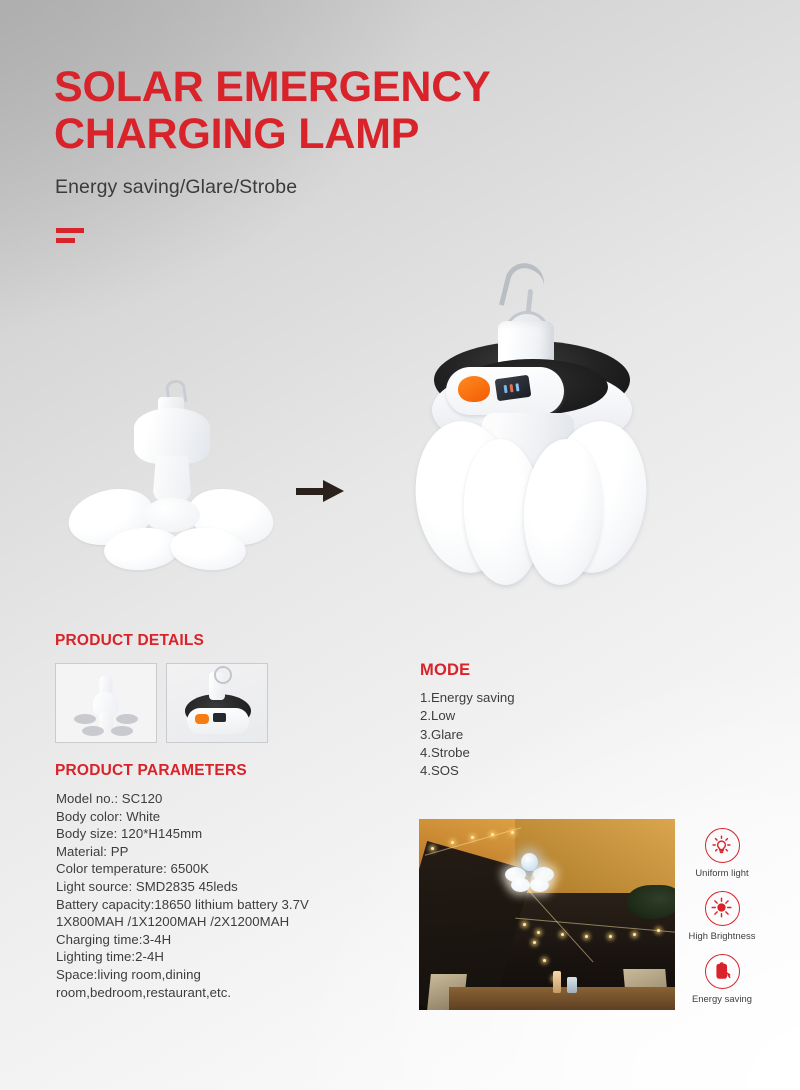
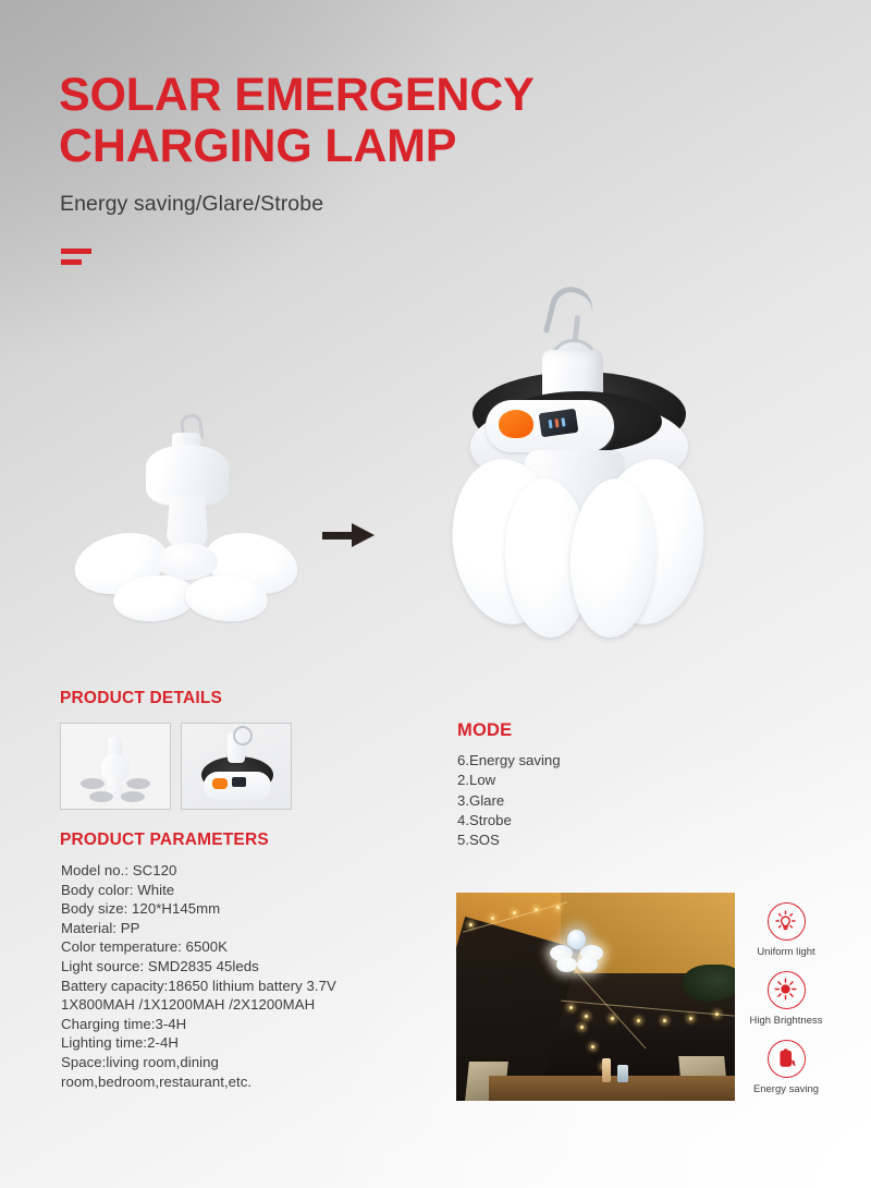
  SOLAR EMERGENCY
  CHARGING LAMP
  Energy saving/Glare/Strobe
  PRODUCT DETAILS
  PRODUCT PARAMETERS
  Model no.: SC120
  Body color: White
  Body size: 120*H145mm
  Material: PP
  Color temperature: 6500K
  Light source: SMD2835 45leds
  Battery capacity:18650 lithium battery 3.7V
  1X800MAH /1X1200MAH /2X1200MAH
  Charging time:3-4H
  Lighting time:2-4H
  Space:living room,dining
  room,bedroom,restaurant,etc.
  MODE
- 1.Energy saving
+ 6.Energy saving
  2.Low
  3.Glare
  4.Strobe
- 4.SOS
+ 5.SOS
  Uniform light
  High Brightness
  Energy saving
